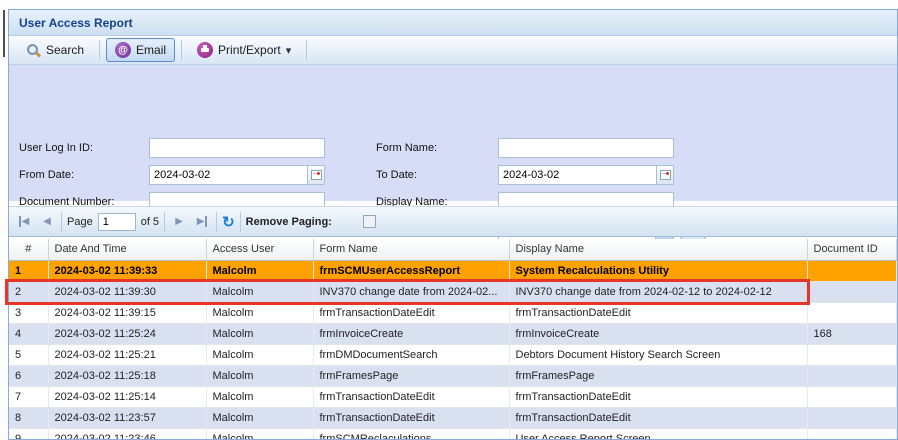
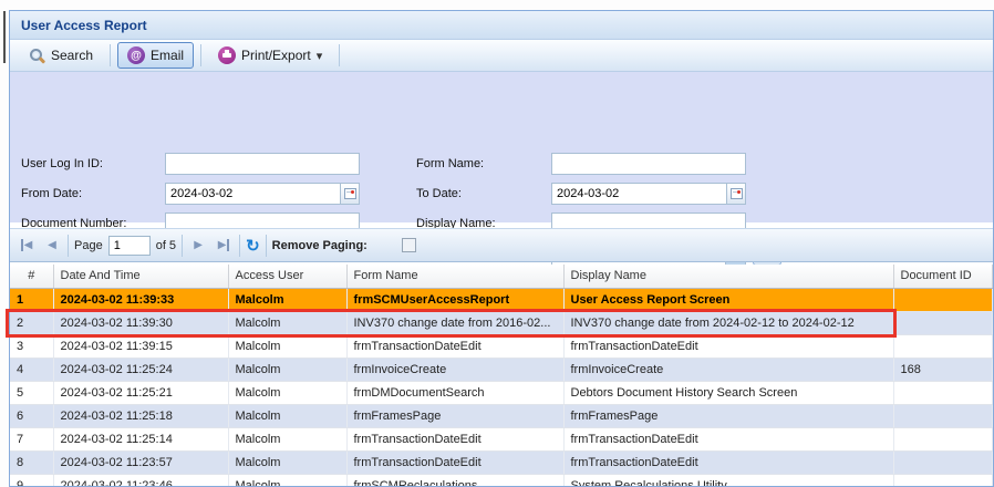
  User Access Report
  Search
  Email
  Print/Export
  User Log In ID:
  Form Name:
  From Date:
  2024-03-02
  To Date:
  2024-03-02
  Document Number:
  Display Name:
  Page
  1
  of 5
  Remove Paging:
  #	Date And Time	Access User	Form Name	Display Name	Document ID
- 1	2024-03-02 11:39:33	Malcolm	frmSCMUserAccessReport	System Recalculations Utility
+ 1	2024-03-02 11:39:33	Malcolm	frmSCMUserAccessReport	User Access Report Screen
- 2	2024-03-02 11:39:30	Malcolm	INV370 change date from 2024-02...	INV370 change date from 2024-02-12 to 2024-02-12
+ 2	2024-03-02 11:39:30	Malcolm	INV370 change date from 2016-02...	INV370 change date from 2024-02-12 to 2024-02-12
  3	2024-03-02 11:39:15	Malcolm	frmTransactionDateEdit	frmTransactionDateEdit
  4	2024-03-02 11:25:24	Malcolm	frmInvoiceCreate	frmInvoiceCreate	168
  5	2024-03-02 11:25:21	Malcolm	frmDMDocumentSearch	Debtors Document History Search Screen
  6	2024-03-02 11:25:18	Malcolm	frmFramesPage	frmFramesPage
  7	2024-03-02 11:25:14	Malcolm	frmTransactionDateEdit	frmTransactionDateEdit
  8	2024-03-02 11:23:57	Malcolm	frmTransactionDateEdit	frmTransactionDateEdit
- 9	2024-03-02 11:23:46	Malcolm	frmSCMReclaculations	User Access Report Screen
+ 9	2024-03-02 11:23:46	Malcolm	frmSCMReclaculations	System Recalculations Utility
